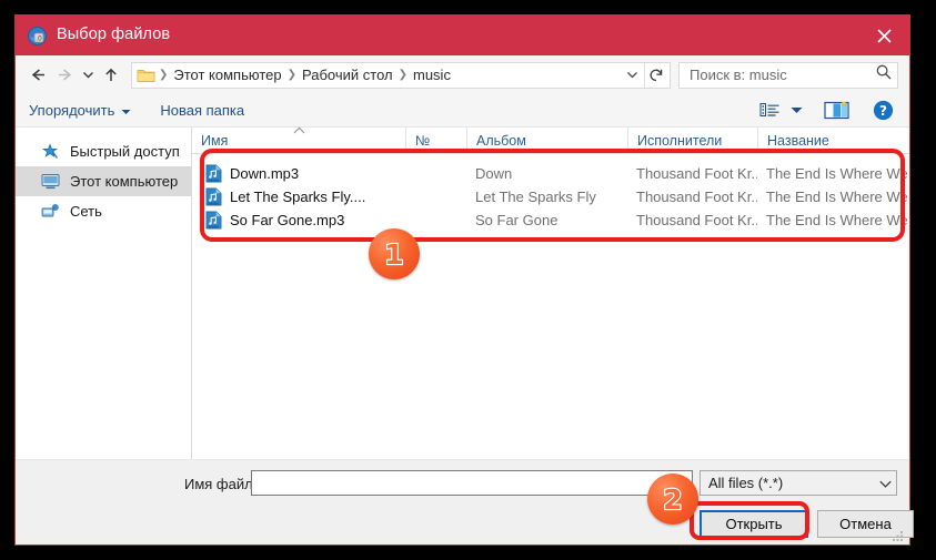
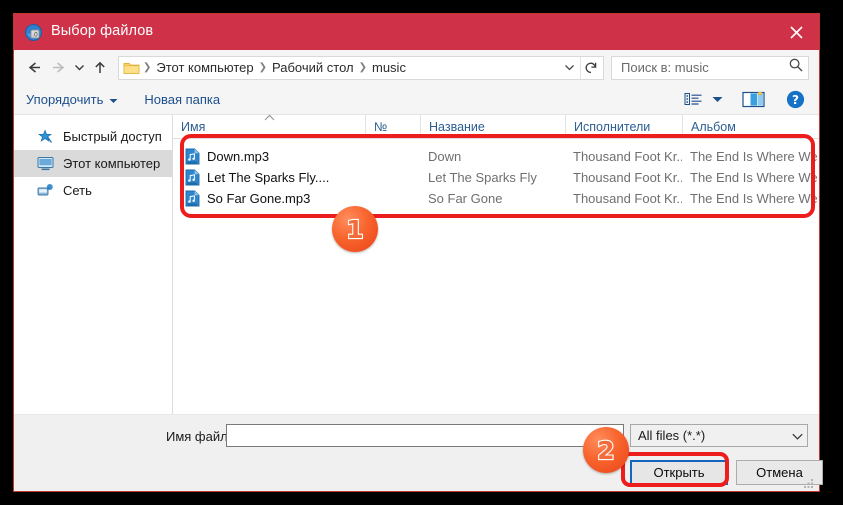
  Выбор файлов
  ❯
  Этот компьютер
  ❯
  Рабочий стол
  ❯
  music
  Поиск в: music
  Упорядочить
  Новая папка
  ?
  Быстрый доступ
  Этот компьютер
  Сеть
  Имя
  №
- Альбом
+ Название
  Исполнители
- Название
+ Альбом
  Down.mp3
  Down
  Thousand Foot Kr..
  The End Is Where We
  Let The Sparks Fly....
  Let The Sparks Fly
  Thousand Foot Kr..
  The End Is Where We
  So Far Gone.mp3
  So Far Gone
  Thousand Foot Kr..
  The End Is Where We
  Имя файл
  All files (*.*)
  Открыть
  Отмена
  1
  2
